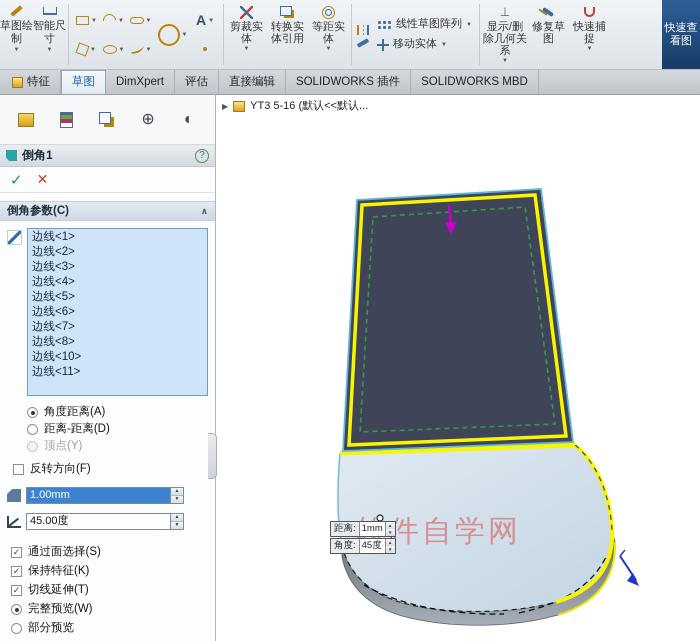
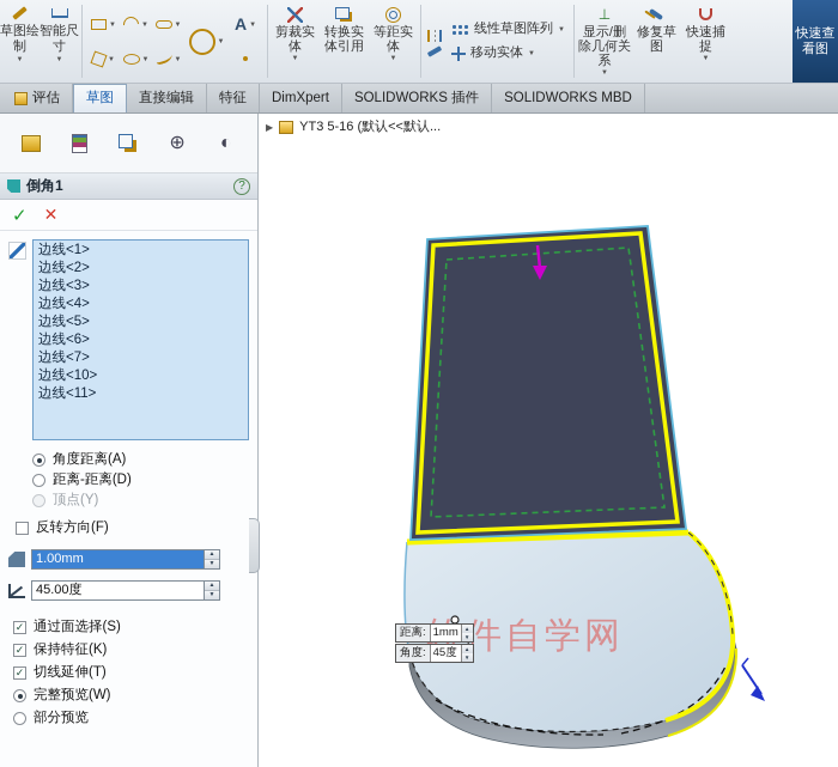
  草图绘制
  智能尺寸
  A
  剪裁实体
  转换实体引用
  等距实体
  线性草图阵列
  移动实体
  ⊥
  显示/删除几何关系
  修复草图
  快速捕捉
  快速查看图
- 特征
+ 评估
  草图
- DimXpert
+ 直接编辑
- 评估
+ 特征
- 直接编辑
+ DimXpert
  SOLIDWORKS 插件
  SOLIDWORKS MBD
  ⊕
  ◐
  倒角1
  ?
  ✓
  ✕
- 倒角参数(C)
- ∧
  边线<1>
  边线<2>
  边线<3>
  边线<4>
  边线<5>
  边线<6>
  边线<7>
- 边线<8>
  边线<10>
  边线<11>
  角度距离(A)
  距离-距离(D)
  顶点(Y)
  反转方向(F)
  1.00mm
  45.00度
  ✓
  通过面选择(S)
  ✓
  保持特征(K)
  ✓
  切线延伸(T)
  完整预览(W)
  部分预览
  ▶
  YT3 5-16 (默认<<默认...
  件自学网
  距离:
  1mm
  角度:
  45度
